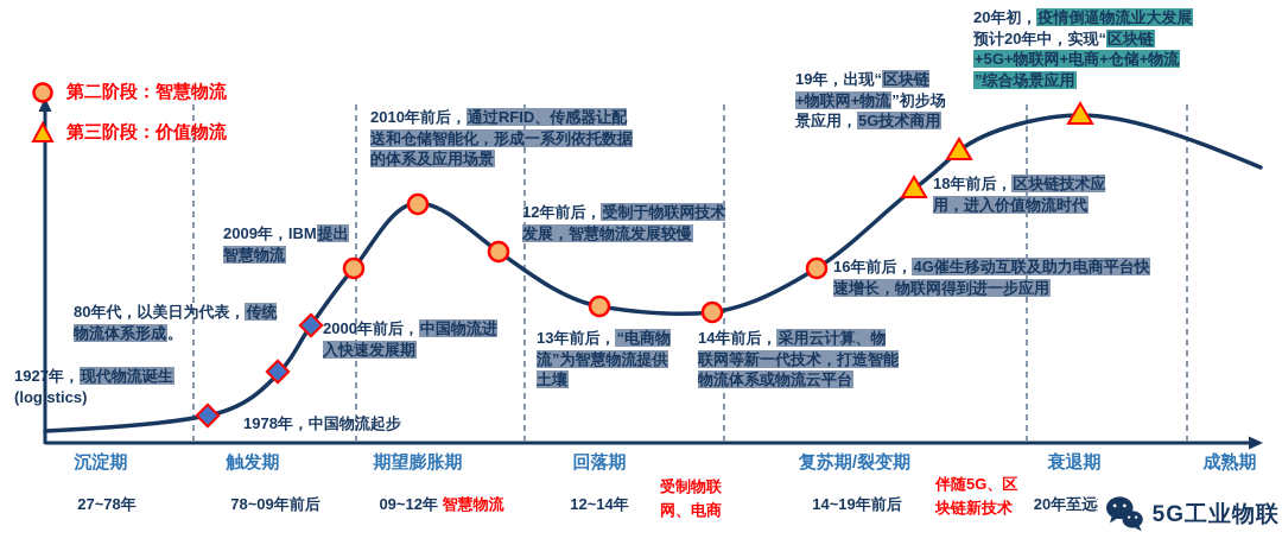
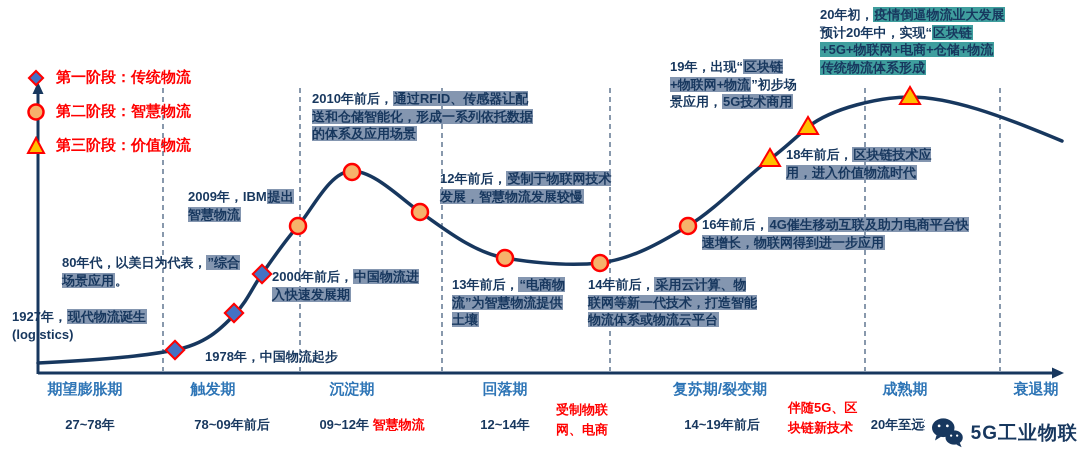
+ 第一阶段：传统物流
  第二阶段：智慧物流
  第三阶段：价值物流
  1927年，现代物流诞生(logistics)
- 80年代，以美日为代表，传统物流体系形成。
+ 80年代，以美日为代表，”综合场景应用。
  1978年，中国物流起步
  2009年，IBM提出智慧物流
  2000年前后，中国物流进入快速发展期
  2010年前后，通过RFID、传感器让配送和仓储智能化，形成一系列依托数据的体系及应用场景
  12年前后，受制于物联网技术发展，智慧物流发展较慢
  13年前后，“电商物流”为智慧物流提供土壤
  14年前后，采用云计算、物联网等新一代技术，打造智能物流体系或物流云平台
  16年前后，4G催生移动互联及助力电商平台快速增长，物联网得到进一步应用
  18年前后，区块链技术应用，进入价值物流时代
  19年，出现“区块链+物联网+物流”初步场景应用，5G技术商用
  20年初，疫情倒逼物流业大发展
  预计20年中，实现“区块链
  +5G+物联网+电商+仓储+物流
- ”综合场景应用
+ 传统物流体系形成
- 沉淀期
+ 期望膨胀期
  27~78年
  触发期
  78~09年前后
- 期望膨胀期
+ 沉淀期
  09~12年 智慧物流
  回落期
  12~14年
  复苏期/裂变期
  14~19年前后
- 衰退期
+ 成熟期
  20年至远
- 成熟期
+ 衰退期
  受制物联
  网、电商
  伴随5G、区
  块链新技术
  5G工业物联
